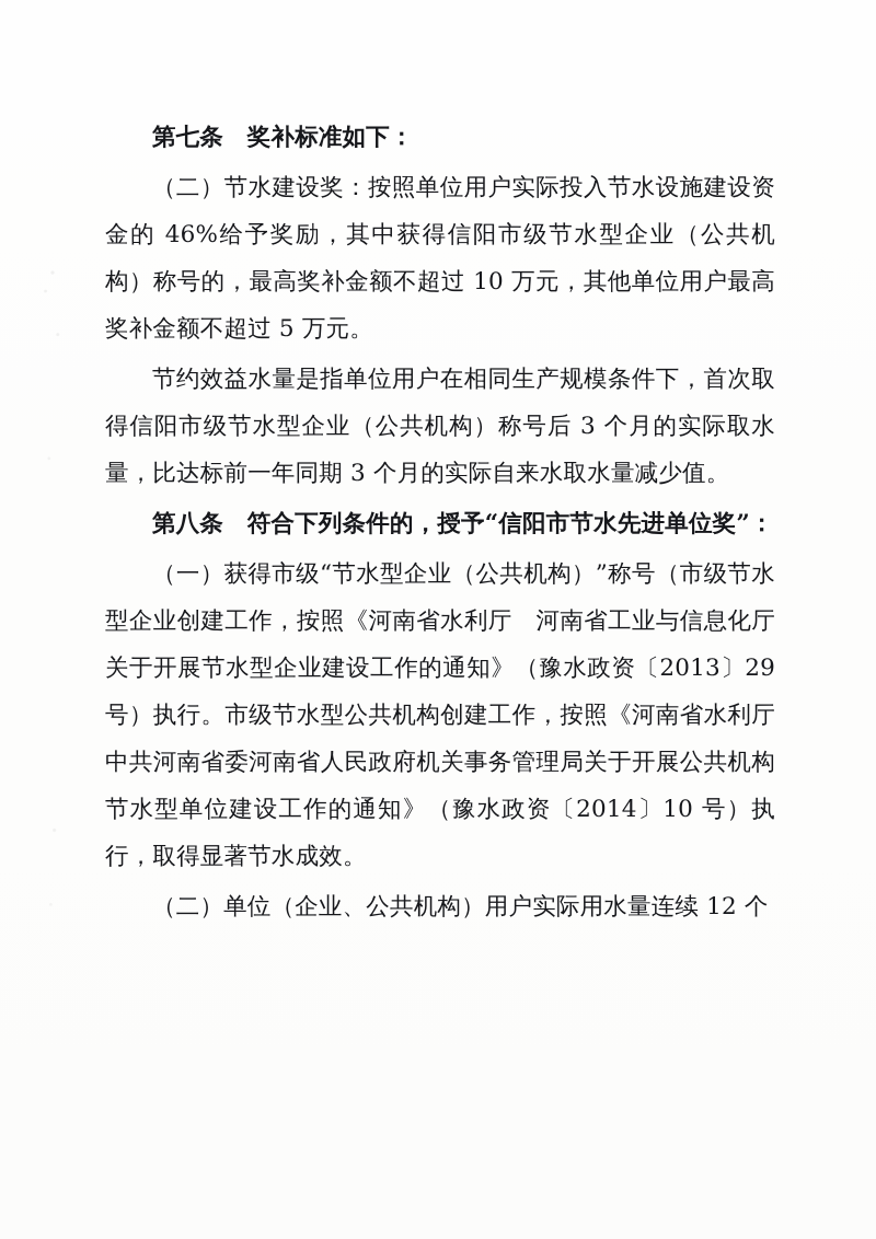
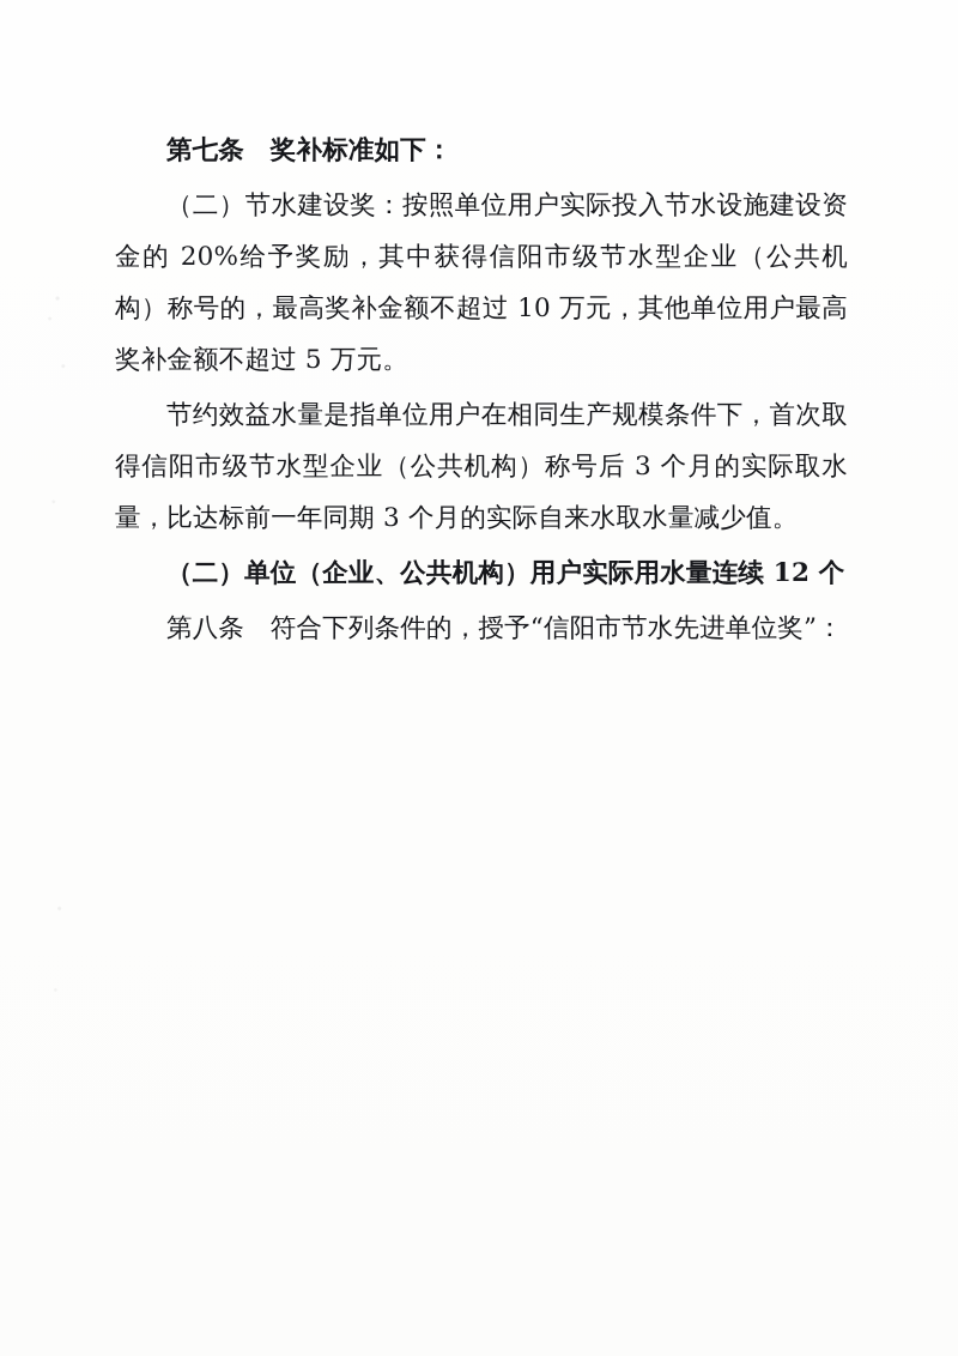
  第七条 奖补标准如下：
- （二）节水建设奖：按照单位用户实际投入节水设施建设资金的 46%给予奖励，其中获得信阳市级节水型企业（公共机构）称号的，最高奖补金额不超过 10 万元，其他单位用户最高奖补金额不超过 5 万元。
+ （二）节水建设奖：按照单位用户实际投入节水设施建设资金的 20%给予奖励，其中获得信阳市级节水型企业（公共机构）称号的，最高奖补金额不超过 10 万元，其他单位用户最高奖补金额不超过 5 万元。
  节约效益水量是指单位用户在相同生产规模条件下，首次取得信阳市级节水型企业（公共机构）称号后 3 个月的实际取水量，比达标前一年同期 3 个月的实际自来水取水量减少值。
- 第八条 符合下列条件的，授予“信阳市节水先进单位奖”：
+ （二）单位（企业、公共机构）用户实际用水量连续 12 个
- （一）获得市级“节水型企业（公共机构）”称号（市级节水型企业创建工作，按照《河南省水利厅 河南省工业与信息化厅关于开展节水型企业建设工作的通知》（豫水政资〔2013〕29 号）执行。市级节水型公共机构创建工作，按照《河南省水利厅 中共河南省委河南省人民政府机关事务管理局关于开展公共机构节水型单位建设工作的通知》（豫水政资〔2014〕10 号）执行，取得显著节水成效。
- （二）单位（企业、公共机构）用户实际用水量连续 12 个
+ 第八条 符合下列条件的，授予“信阳市节水先进单位奖”：
